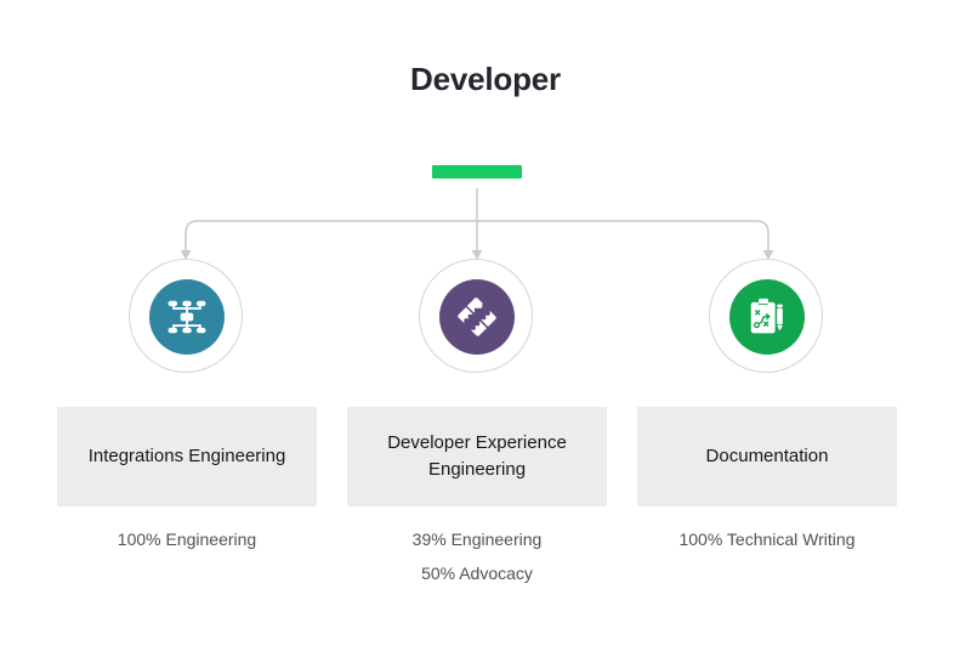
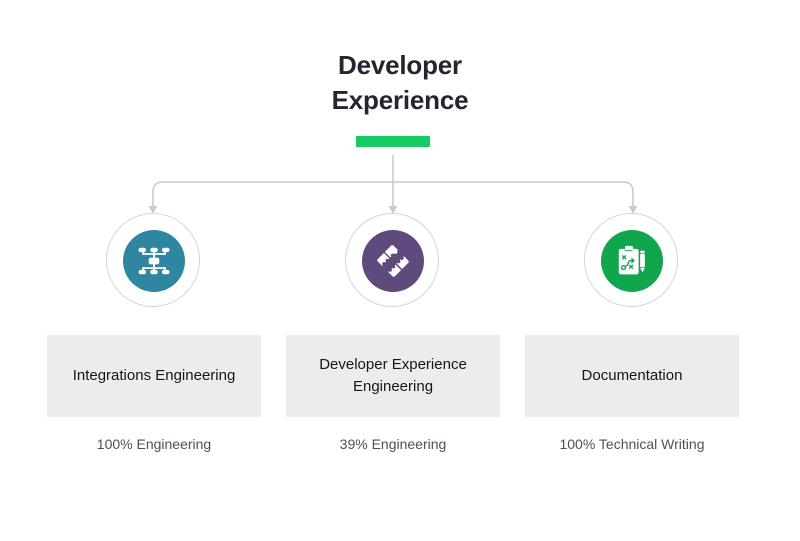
  Developer
+ Experience
  Integrations Engineering
  Developer Experience Engineering
  Documentation
  100% Engineering
  39% Engineering
- 50% Advocacy
  100% Technical Writing
